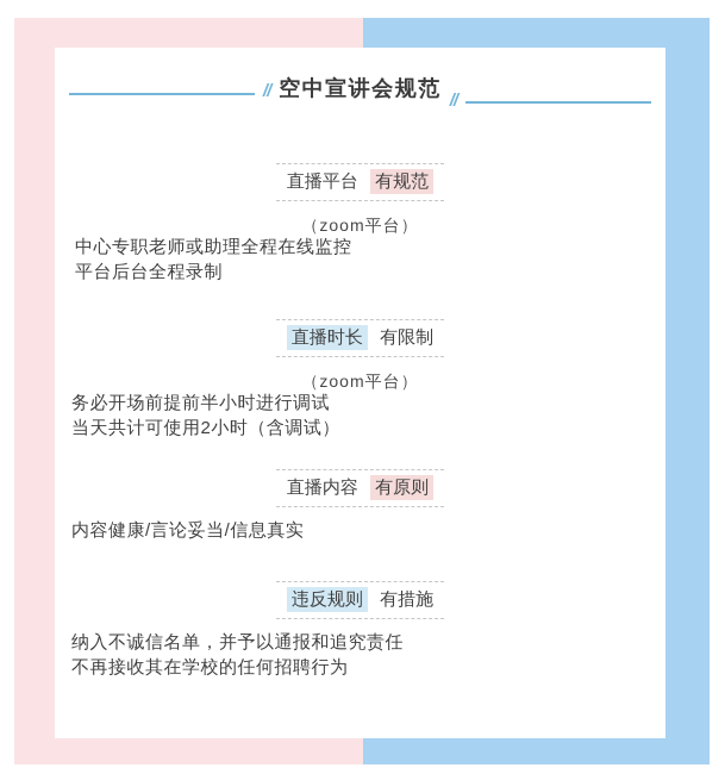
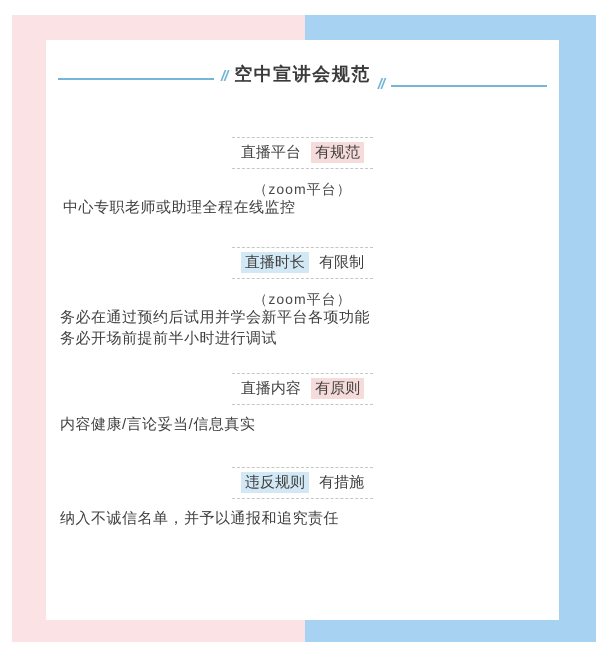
  //
  空中宣讲会规范
  //
  直播平台 有规范
  （zoom平台）
  中心专职老师或助理全程在线监控
- 平台后台全程录制
  直播时长 有限制
  （zoom平台）
+ 务必在通过预约后试用并学会新平台各项功能
  务必开场前提前半小时进行调试
- 当天共计可使用2小时（含调试）
  直播内容 有原则
  内容健康/言论妥当/信息真实
  违反规则 有措施
  纳入不诚信名单，并予以通报和追究责任
- 不再接收其在学校的任何招聘行为
